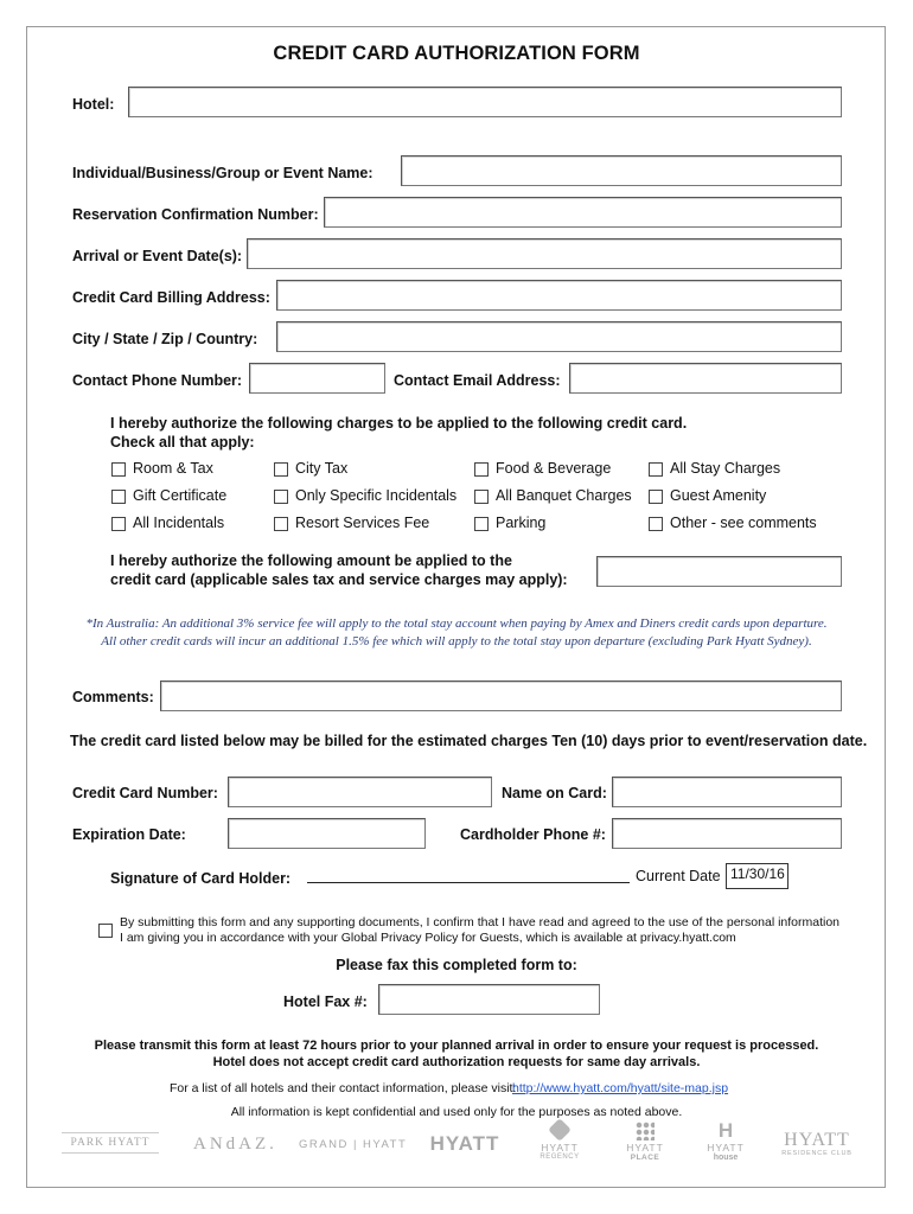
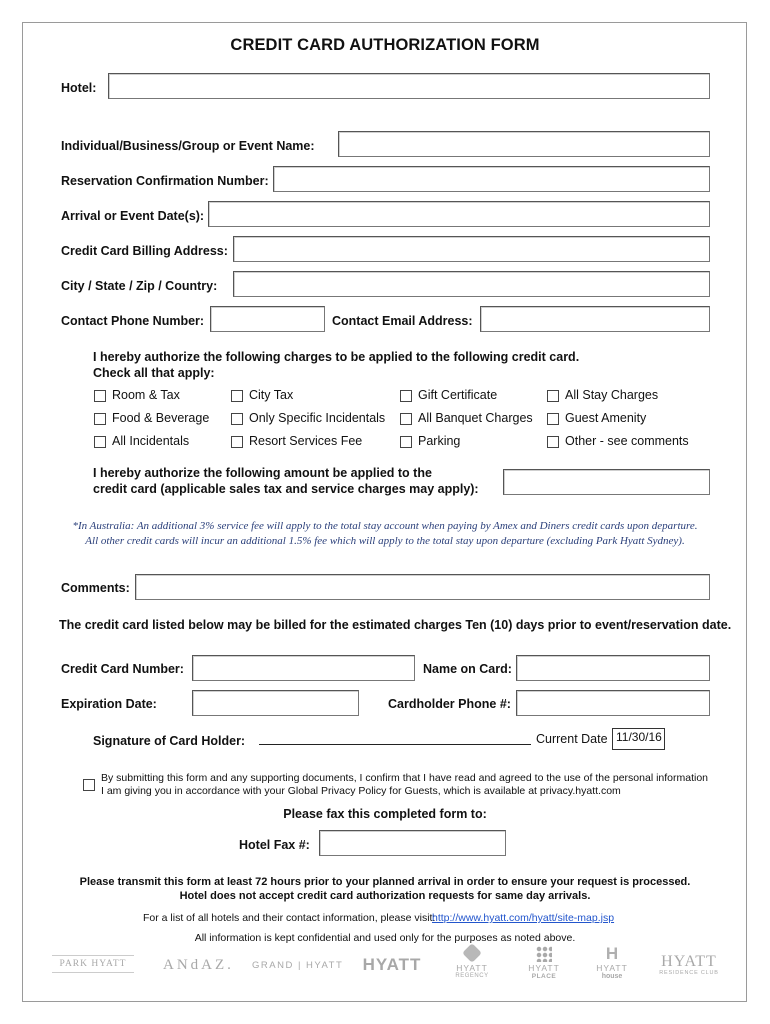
  CREDIT CARD AUTHORIZATION FORM
  Hotel:
  Individual/Business/Group or Event Name:
  Reservation Confirmation Number:
  Arrival or Event Date(s):
  Credit Card Billing Address:
  City / State / Zip / Country:
  Contact Phone Number:
  Contact Email Address:
  I hereby authorize the following charges to be applied to the following credit card.
  Check all that apply:
  Room & Tax
  City Tax
- Food & Beverage
+ Gift Certificate
  All Stay Charges
- Gift Certificate
+ Food & Beverage
  Only Specific Incidentals
  All Banquet Charges
  Guest Amenity
  All Incidentals
  Resort Services Fee
  Parking
  Other - see comments
  I hereby authorize the following amount be applied to the
  credit card (applicable sales tax and service charges may apply):
  *In Australia: An additional 3% service fee will apply to the total stay account when paying by Amex and Diners credit cards upon departure.
  All other credit cards will incur an additional 1.5% fee which will apply to the total stay upon departure (excluding Park Hyatt Sydney).
  Comments:
  The credit card listed below may be billed for the estimated charges Ten (10) days prior to event/reservation date.
  Credit Card Number:
  Name on Card:
  Expiration Date:
  Cardholder Phone #:
  Signature of Card Holder:
  Current Date
  11/30/16
  By submitting this form and any supporting documents, I confirm that I have read and agreed to the use of the personal information
  I am giving you in accordance with your Global Privacy Policy for Guests, which is available at privacy.hyatt.com
  Please fax this completed form to:
  Hotel Fax #:
  Please transmit this form at least 72 hours prior to your planned arrival in order to ensure your request is processed.
  Hotel does not accept credit card authorization requests for same day arrivals.
  For a list of all hotels and their contact information, please visit:
  http://www.hyatt.com/hyatt/site-map.jsp
  All information is kept confidential and used only for the purposes as noted above.
  PARK HYATT
  ANdAZ.
  GRAND | HYATT
  HYATT
  HYATT
  HYATT
  H
  HYATT
  HYATT
